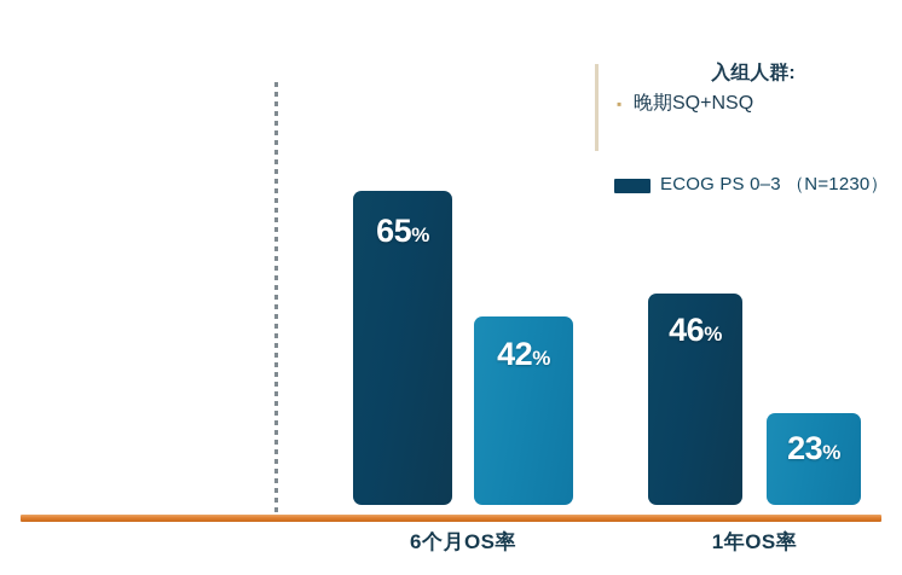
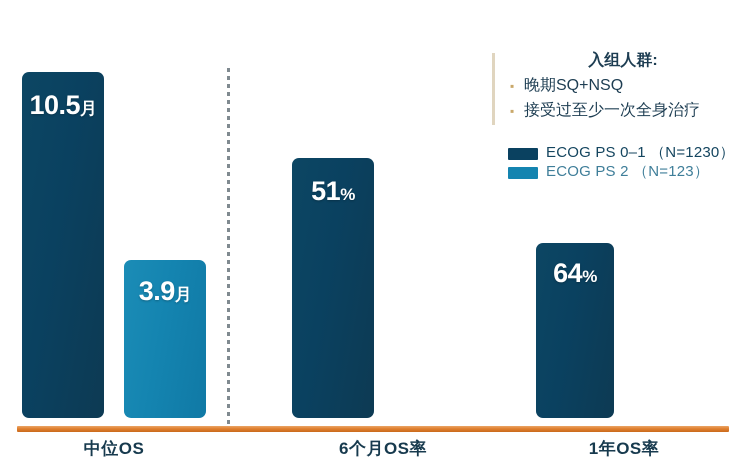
+ 10.5月
+ 3.9月
- 65%
+ 51%
- 42%
- 46%
+ 64%
- 23%
  入组人群:
  ▪ 晚期SQ+NSQ
+ ▪ 接受过至少一次全身治疗
- ECOG PS 0–3 （N=1230）
+ ECOG PS 0–1 （N=1230）
+ ECOG PS 2 （N=123）
+ 中位OS
  6个月OS率
  1年OS率
